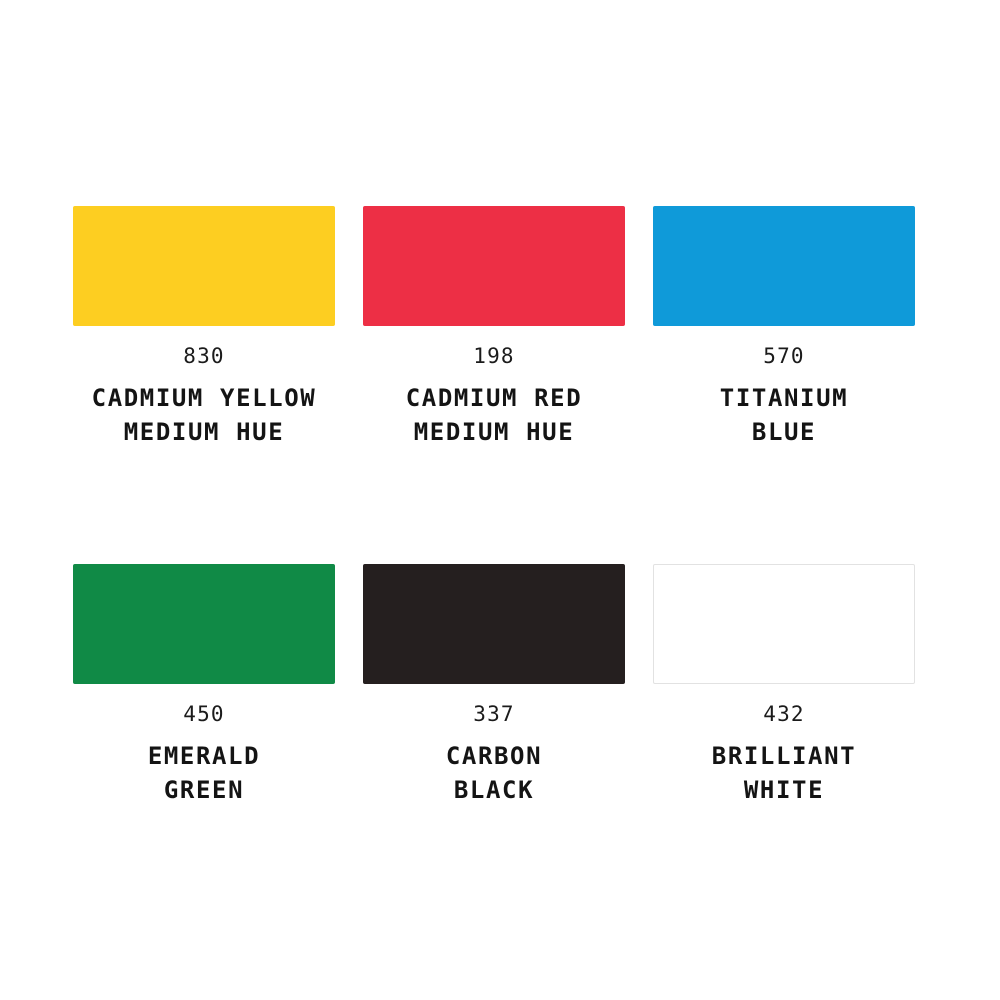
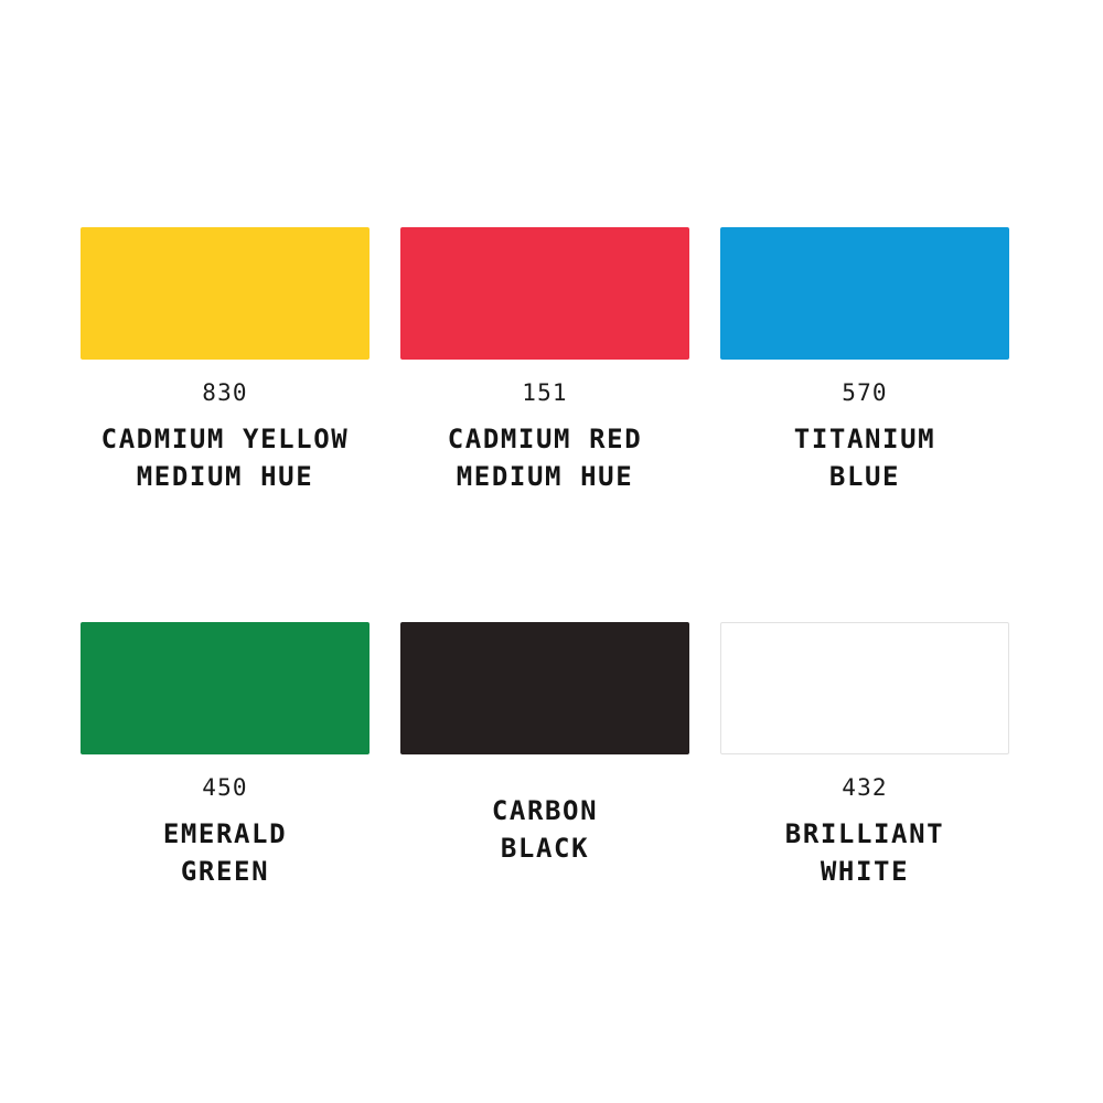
  830
  CADMIUM YELLOW
  MEDIUM HUE
- 198
+ 151
  CADMIUM RED
  MEDIUM HUE
  570
  TITANIUM
  BLUE
  450
  EMERALD
  GREEN
- 337
  CARBON
  BLACK
  432
  BRILLIANT
  WHITE
